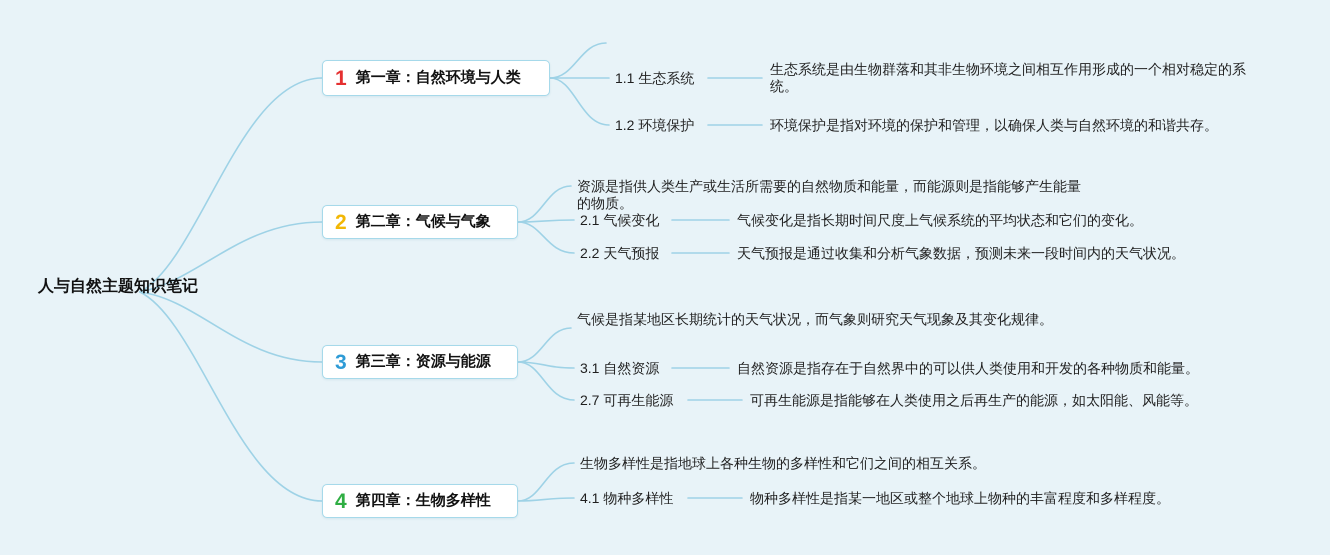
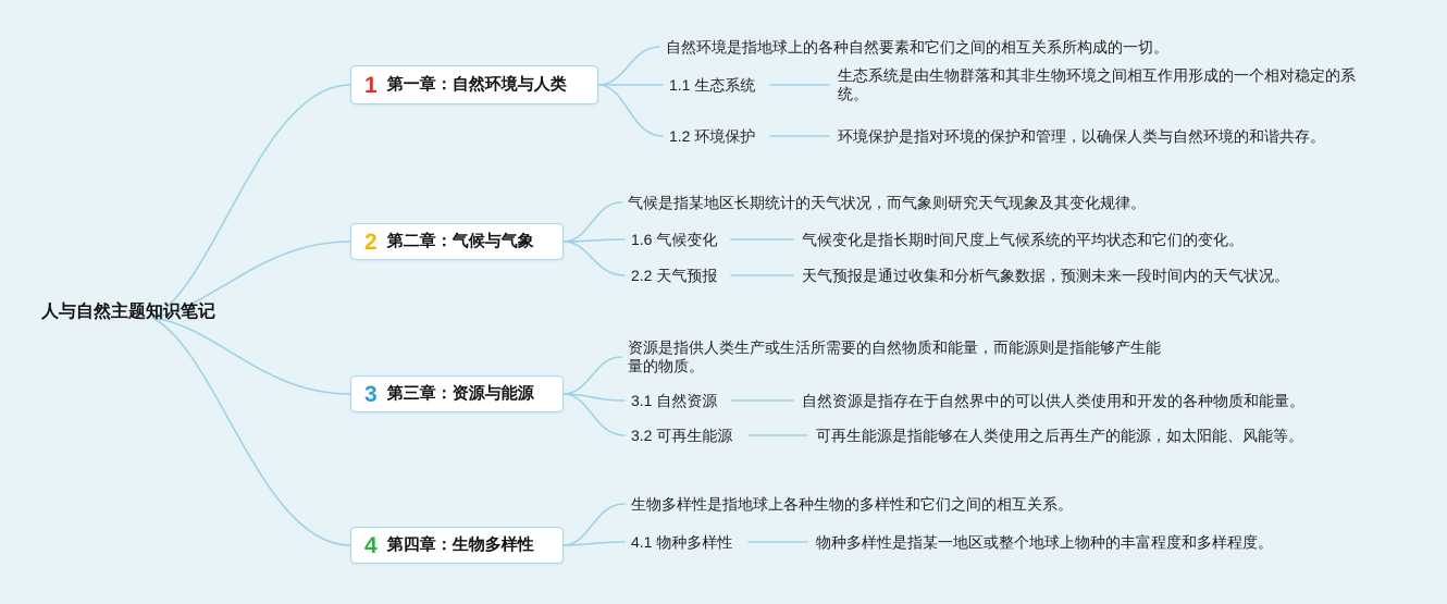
  人与自然主题知识笔记
  1
  第一章：自然环境与人类
+ 自然环境是指地球上的各种自然要素和它们之间的相互关系所构成的一切。
  1.1 生态系统
  生态系统是由生物群落和其非生物环境之间相互作用形成的一个相对稳定的系统。
  1.2 环境保护
  环境保护是指对环境的保护和管理，以确保人类与自然环境的和谐共存。
  2
  第二章：气候与气象
- 资源是指供人类生产或生活所需要的自然物质和能量，而能源则是指能够产生能量的物质。
+ 气候是指某地区长期统计的天气状况，而气象则研究天气现象及其变化规律。
- 2.1 气候变化
+ 1.6 气候变化
  气候变化是指长期时间尺度上气候系统的平均状态和它们的变化。
  2.2 天气预报
  天气预报是通过收集和分析气象数据，预测未来一段时间内的天气状况。
  3
  第三章：资源与能源
- 气候是指某地区长期统计的天气状况，而气象则研究天气现象及其变化规律。
+ 资源是指供人类生产或生活所需要的自然物质和能量，而能源则是指能够产生能量的物质。
  3.1 自然资源
  自然资源是指存在于自然界中的可以供人类使用和开发的各种物质和能量。
- 2.7 可再生能源
+ 3.2 可再生能源
  可再生能源是指能够在人类使用之后再生产的能源，如太阳能、风能等。
  4
  第四章：生物多样性
  生物多样性是指地球上各种生物的多样性和它们之间的相互关系。
  4.1 物种多样性
  物种多样性是指某一地区或整个地球上物种的丰富程度和多样程度。
